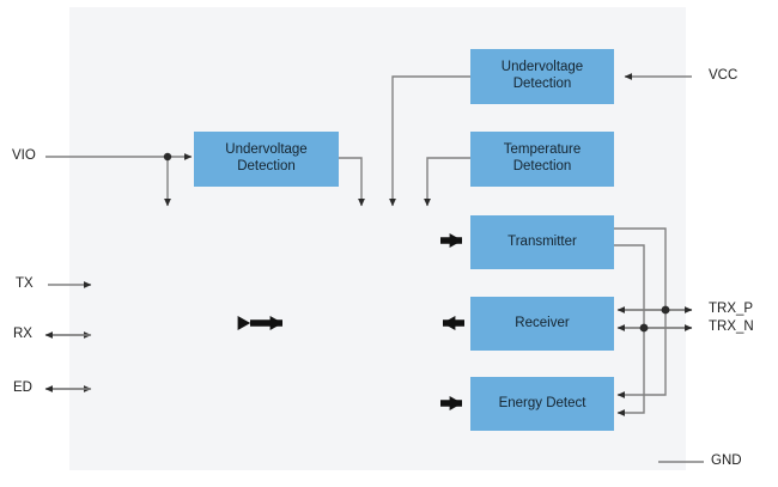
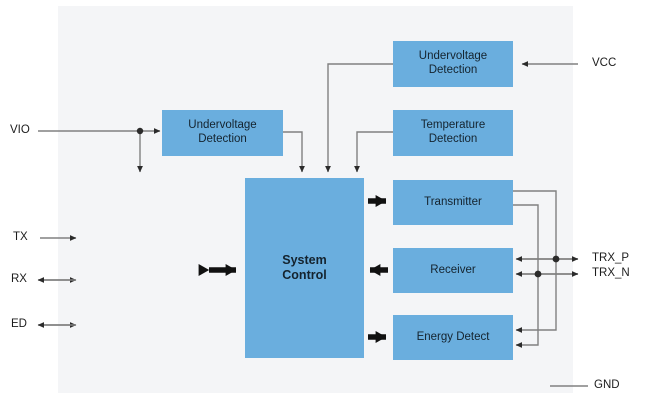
  Undervoltage
  Detection
  Undervoltage
  Detection
  Temperature
  Detection
+ System
+ Control
  Transmitter
  Receiver
  Energy Detect
  VIO
  TX
  RX
  ED
  VCC
  TRX_P
  TRX_N
  GND
